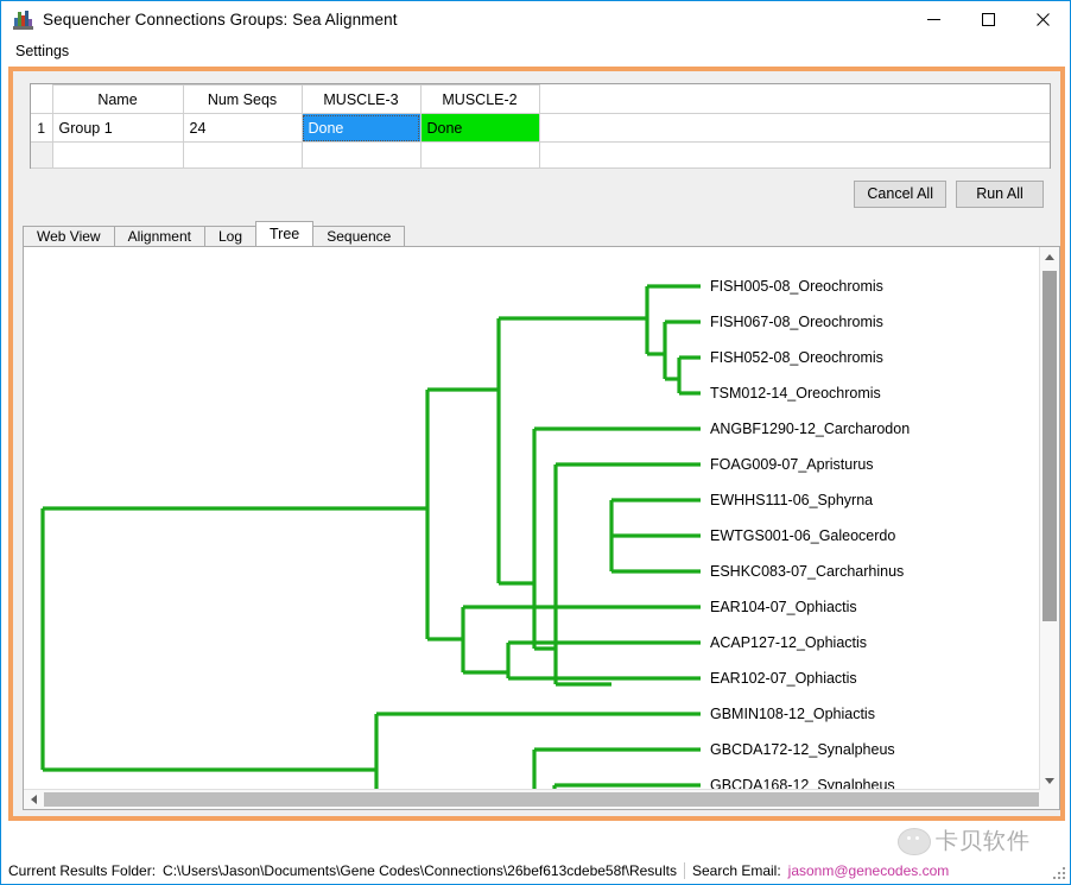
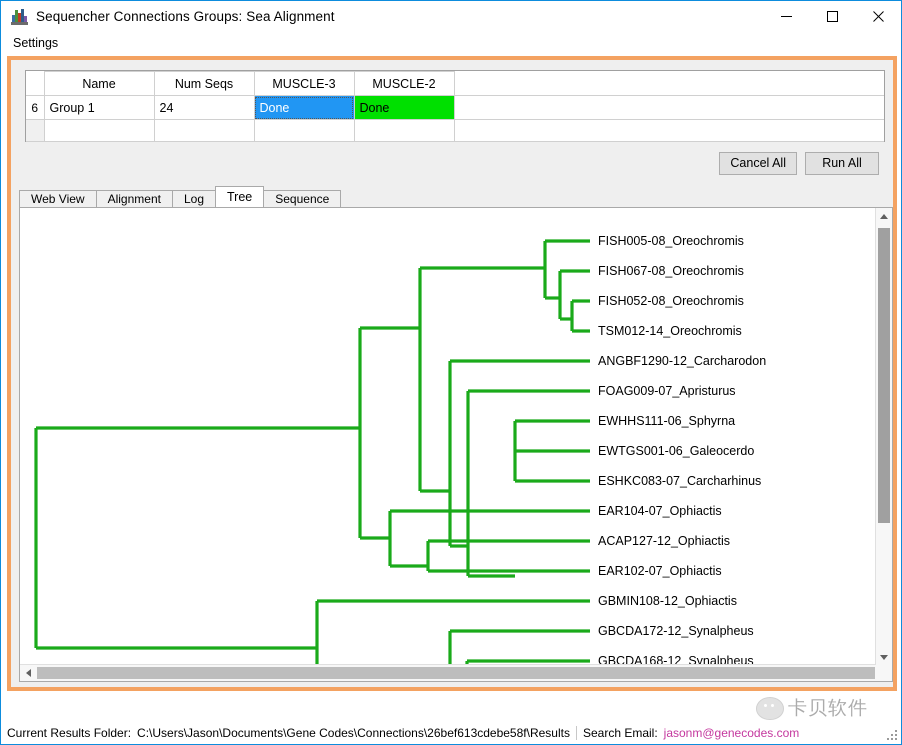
  Sequencher Connections Groups: Sea Alignment
  Settings
  	Name	Num Seqs	MUSCLE-3	MUSCLE-2
- 1	Group 1	24	Done	Done
+ 6	Group 1	24	Done	Done
  Cancel All
  Run All
  Web View
  Alignment
  Log
  Tree
  Sequence
  FISH005-08_Oreochromis
  FISH067-08_Oreochromis
  FISH052-08_Oreochromis
  TSM012-14_Oreochromis
  ANGBF1290-12_Carcharodon
  FOAG009-07_Apristurus
  EWHHS111-06_Sphyrna
  EWTGS001-06_Galeocerdo
  ESHKC083-07_Carcharhinus
  EAR104-07_Ophiactis
  ACAP127-12_Ophiactis
  EAR102-07_Ophiactis
  GBMIN108-12_Ophiactis
  GBCDA172-12_Synalpheus
  GBCDA168-12_Synalpheus
  卡贝软件
  Current Results Folder:
  C:\Users\Jason\Documents\Gene Codes\Connections\26bef613cdebe58f\Results
  Search Email:
  jasonm@genecodes.com
